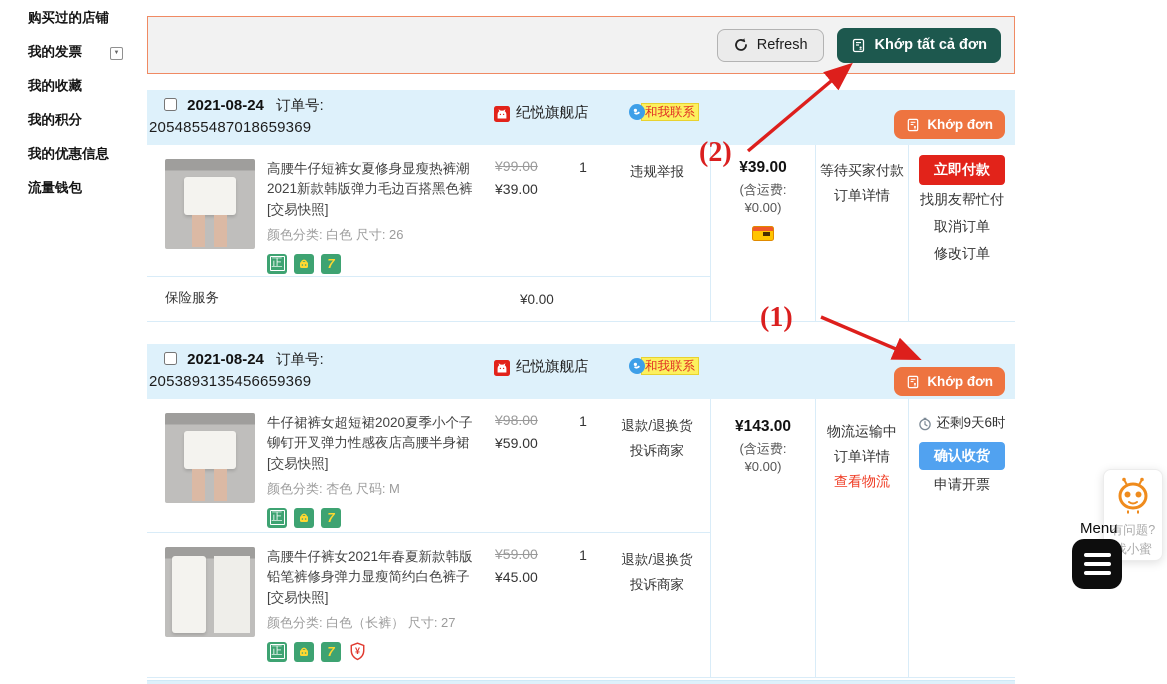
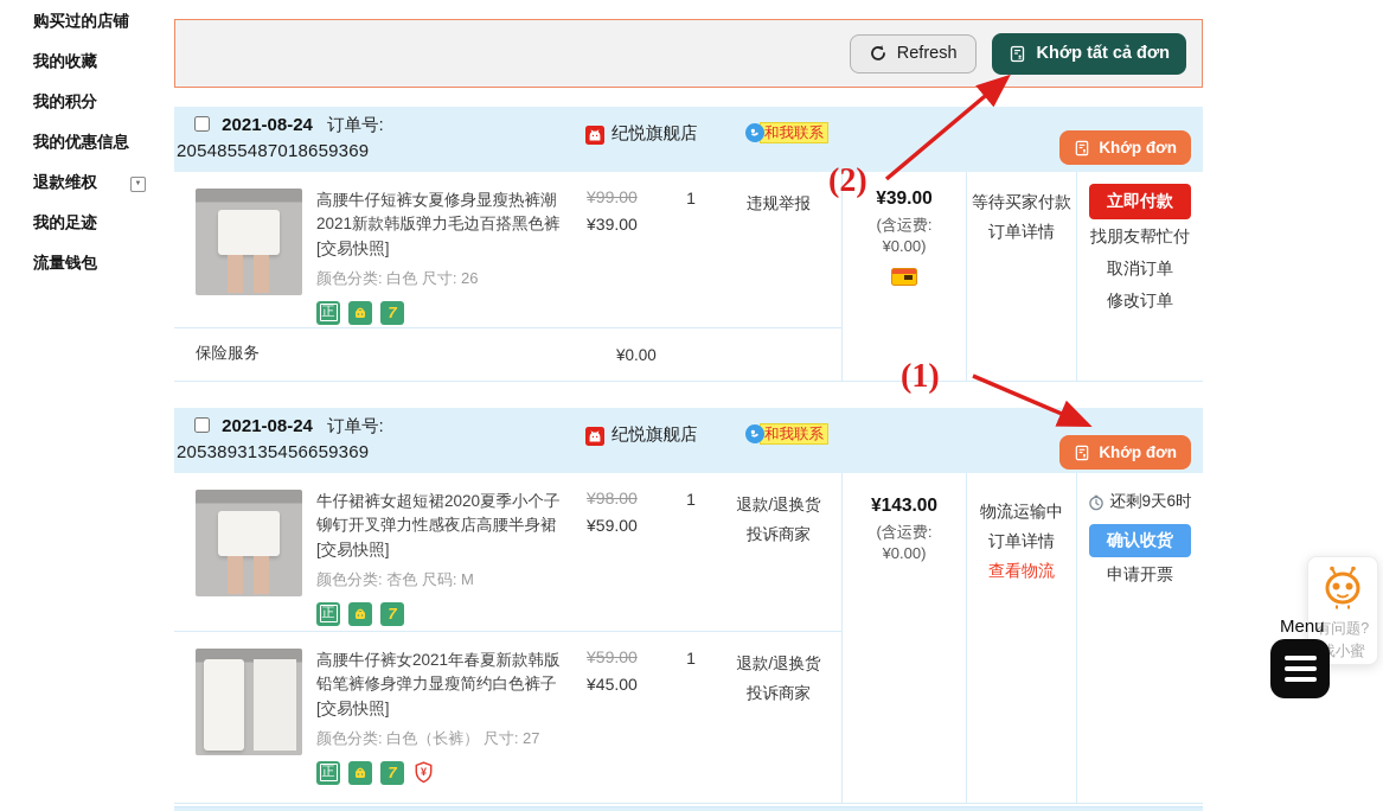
  购买过的店铺
- 我的发票
  我的收藏
  我的积分
  我的优惠信息
+ 退款维权
+ 我的足迹
  流量钱包
  Refresh
  Khớp tất cả đơn
  2021-08-24 订单号:
  2054855487018659369
  纪悦旗舰店
  和我联系
  Khớp đơn
  高腰牛仔短裤女夏修身显瘦热裤潮2021新款韩版弹力毛边百搭黑色裤[交易快照]
  颜色分类: 白色 尺寸: 26
  正
  7
  ¥99.00
  ¥39.00
  1
  违规举报
  保险服务
  ¥0.00
  ¥39.00
  (含运费: ¥0.00)
  等待买家付款
  订单详情
  立即付款
  找朋友帮忙付
  取消订单
  修改订单
  2021-08-24 订单号:
  2053893135456659369
  纪悦旗舰店
  和我联系
  Khớp đơn
  牛仔裙裤女超短裙2020夏季小个子铆钉开叉弹力性感夜店高腰半身裙[交易快照]
  颜色分类: 杏色 尺码: M
  正
  7
  ¥98.00
  ¥59.00
  1
  退款/退换货
  投诉商家
  高腰牛仔裤女2021年春夏新款韩版铅笔裤修身弹力显瘦简约白色裤子[交易快照]
  颜色分类: 白色（长裤） 尺寸: 27
  正
  7
  ¥
  ¥59.00
  ¥45.00
  1
  退款/退换货
  投诉商家
  ¥143.00
  (含运费: ¥0.00)
  物流运输中
  订单详情
  查看物流
  还剩9天6时
  确认收货
  申请开票
  (2)
  (1)
  有问题?
  Menu
